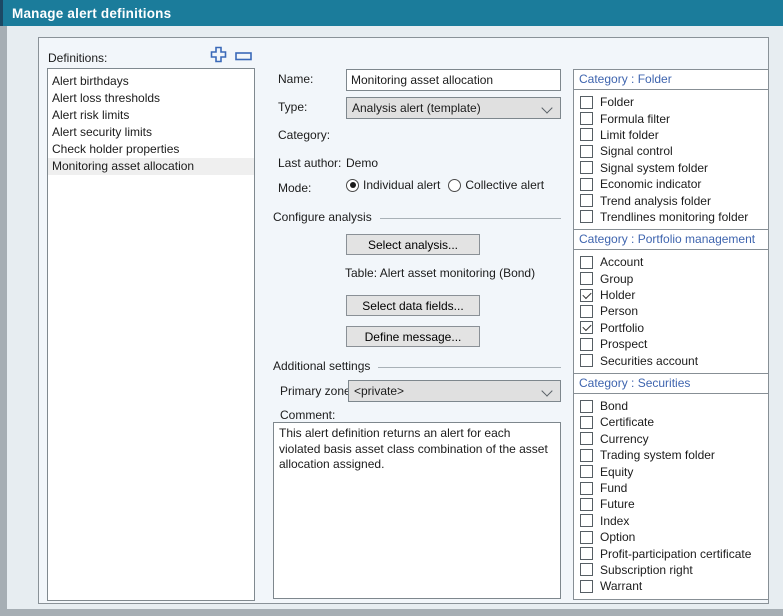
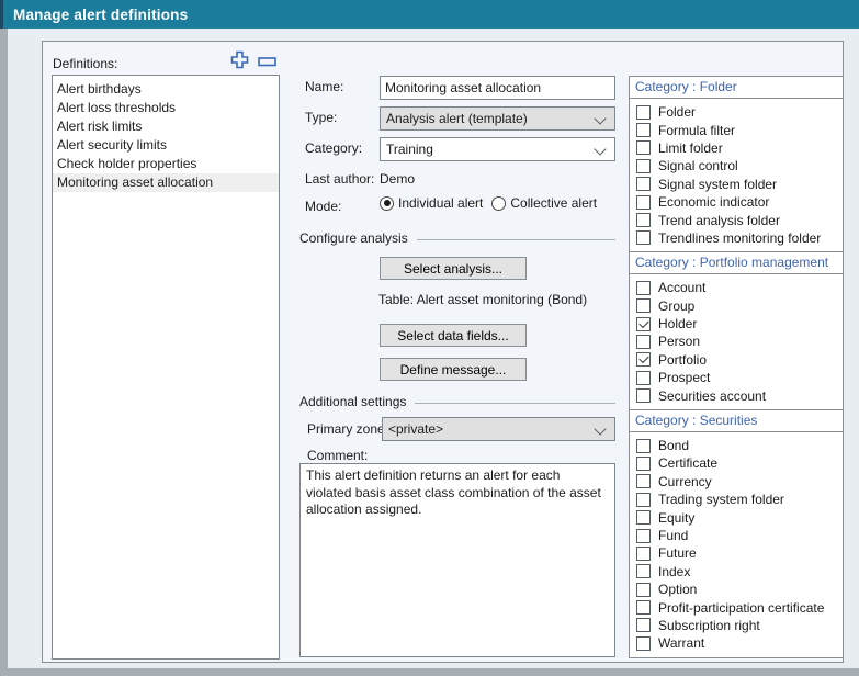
  Manage alert definitions
  Definitions:
  Alert birthdays
  Alert loss thresholds
  Alert risk limits
  Alert security limits
  Check holder properties
  Monitoring asset allocation
  Name:
  Monitoring asset allocation
  Type:
  Analysis alert (template)
  Category:
+ Training
  Last author:
  Demo
  Mode:
  Individual alert
  Collective alert
  Configure analysis
  Select analysis...
  Table: Alert asset monitoring (Bond)
  Select data fields...
  Define message...
  Additional settings
  Primary zon
  <private>
  Comment:
  Category : Folder
  Folder
  Formula filter
  Limit folder
  Signal control
  Signal system folder
  Economic indicator
  Trend analysis folder
  Trendlines monitoring folder
  Category : Portfolio management
  Account
  Group
  Holder
  Person
  Portfolio
  Prospect
  Securities account
  Category : Securities
  Bond
  Certificate
  Currency
  Trading system folder
  Equity
  Fund
  Future
  Index
  Option
  Profit-participation certificate
  Subscription right
  Warrant
